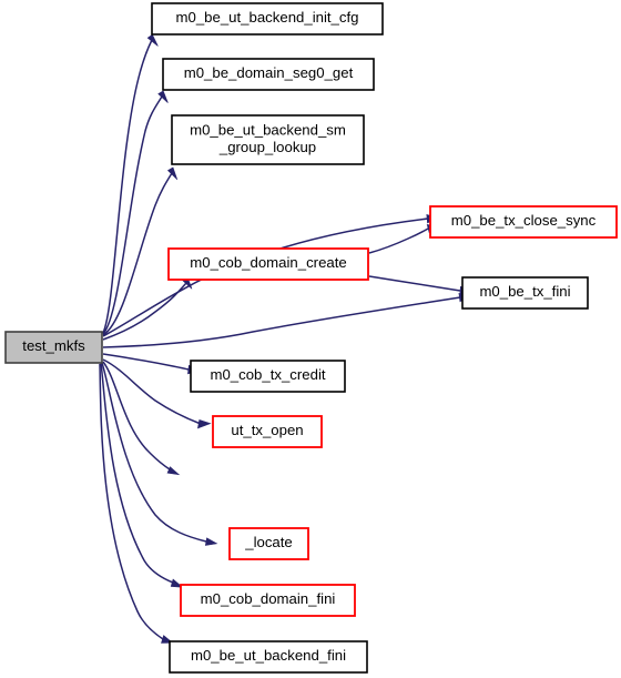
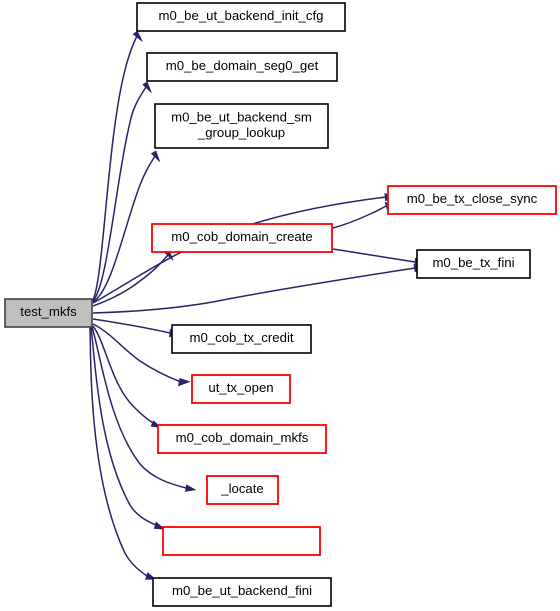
  test_mkfs
  m0_be_ut_backend_init_cfg
  m0_be_domain_seg0_get
  m0_be_ut_backend_sm _group_lookup
  m0_be_tx_close_sync
  m0_cob_domain_create
  m0_be_tx_fini
  m0_cob_tx_credit
  ut_tx_open
+ m0_cob_domain_mkfs
  _locate
- m0_cob_domain_fini
  m0_be_ut_backend_fini
